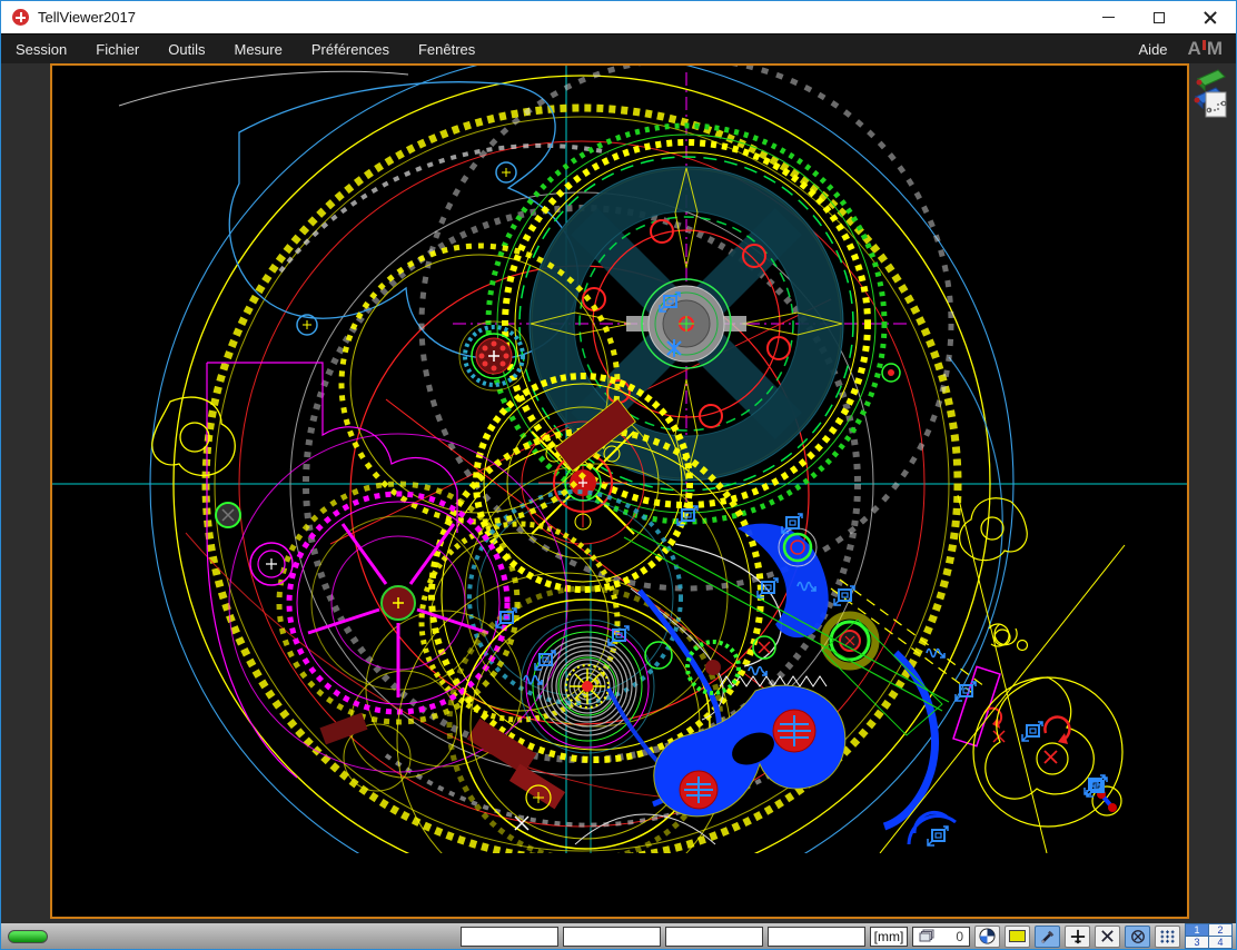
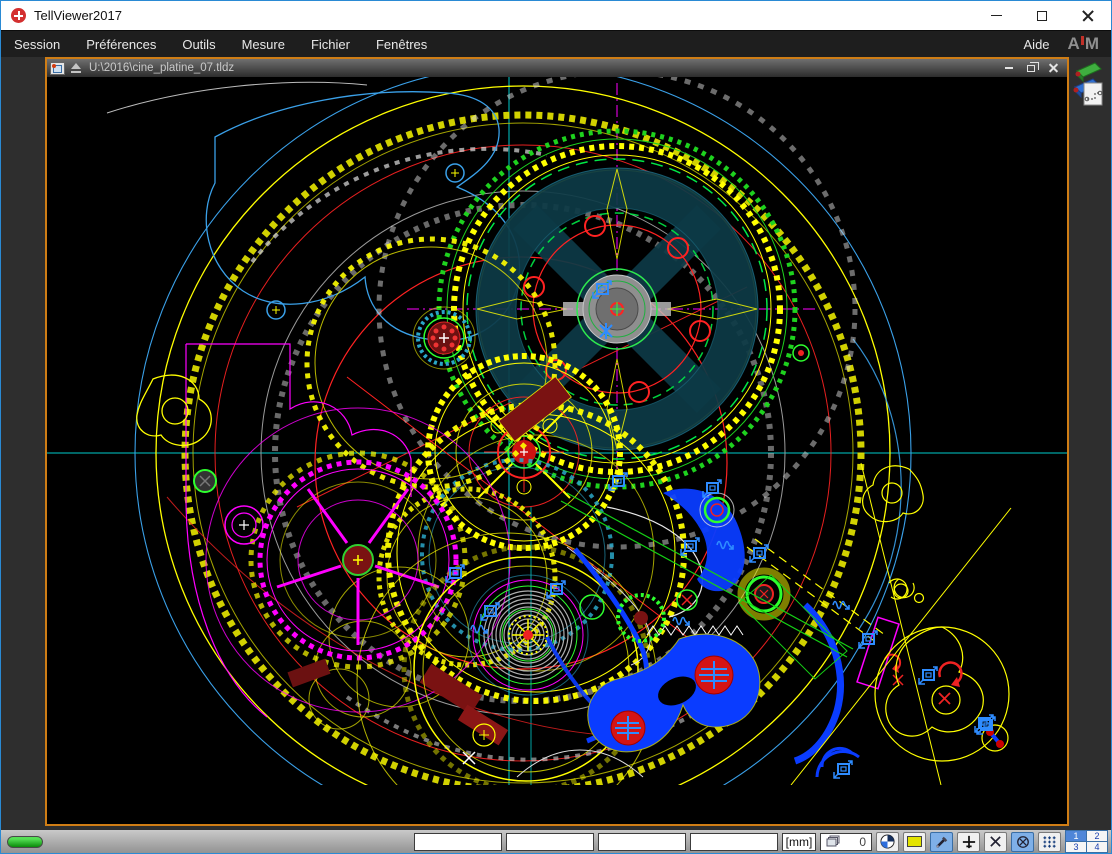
  TellViewer2017
  Session
- Fichier
+ Préférences
  Outils
  Mesure
- Préférences
+ Fichier
  Fenêtres
  Aide
  A
  M
+ U:\2016\cine_platine_07.tldz
  [mm]
  0
  1
  2
  3
  4
